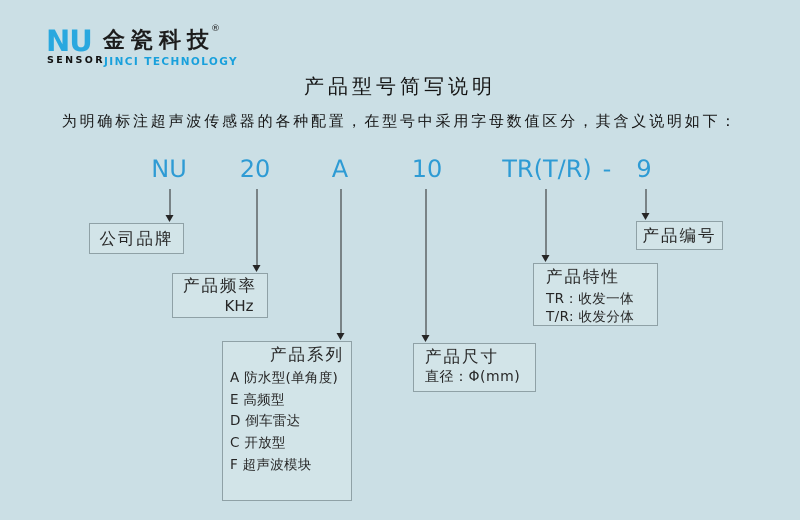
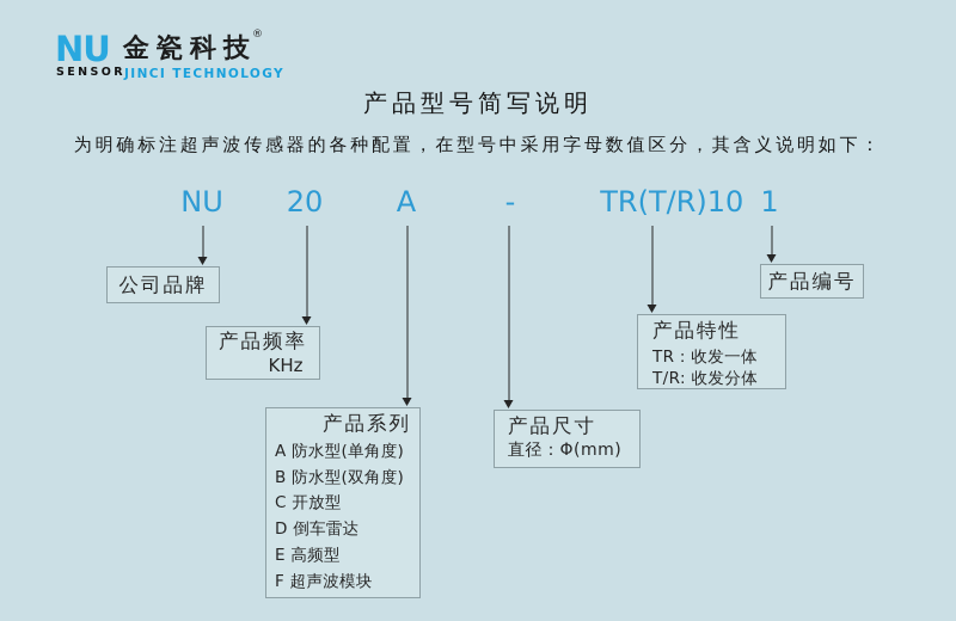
  NU
  SENSOR
  金瓷科技®
  JINCI TECHNOLOGY
  产品型号简写说明
  为明确标注超声波传感器的各种配置，在型号中采用字母数值区分，其含义说明如下：
  NU
  20
  A
- 10
+ -
  TR(T/R)
- -
+ 10
- 9
+ 1
  公司品牌
  产品频率
  KHz
  产品系列
  A 防水型(单角度)
+ B 防水型(双角度)
- E 高频型
+ C 开放型
  D 倒车雷达
- C 开放型
+ E 高频型
  F 超声波模块
  产品尺寸
  直径：Φ(mm)
  产品特性
  TR：收发一体
  T/R: 收发分体
  产品编号
